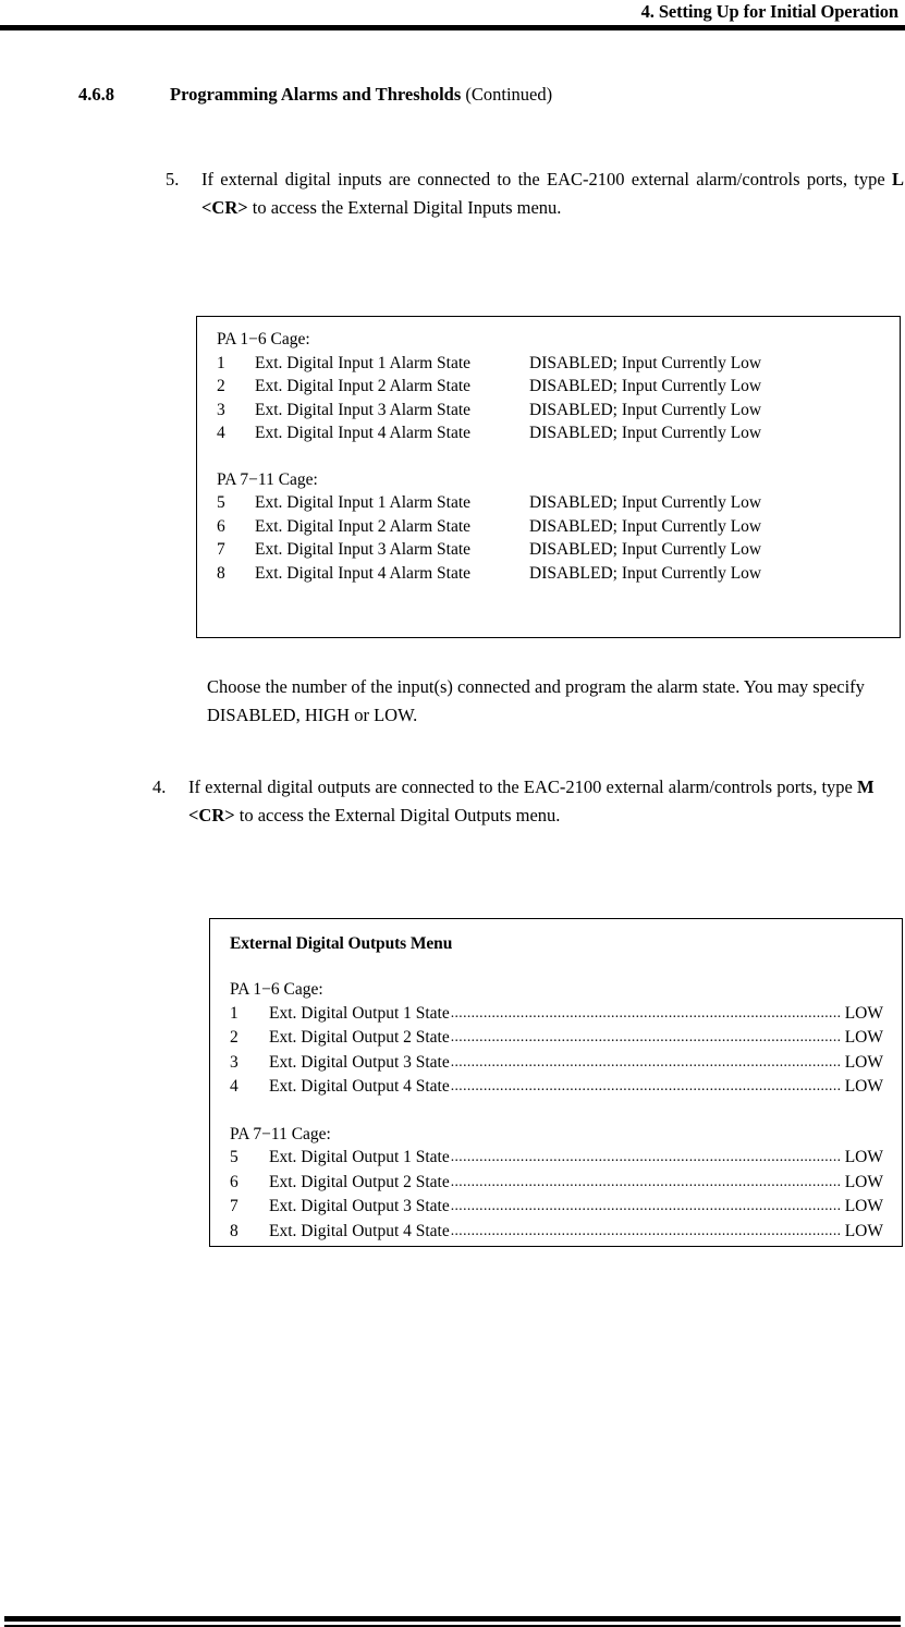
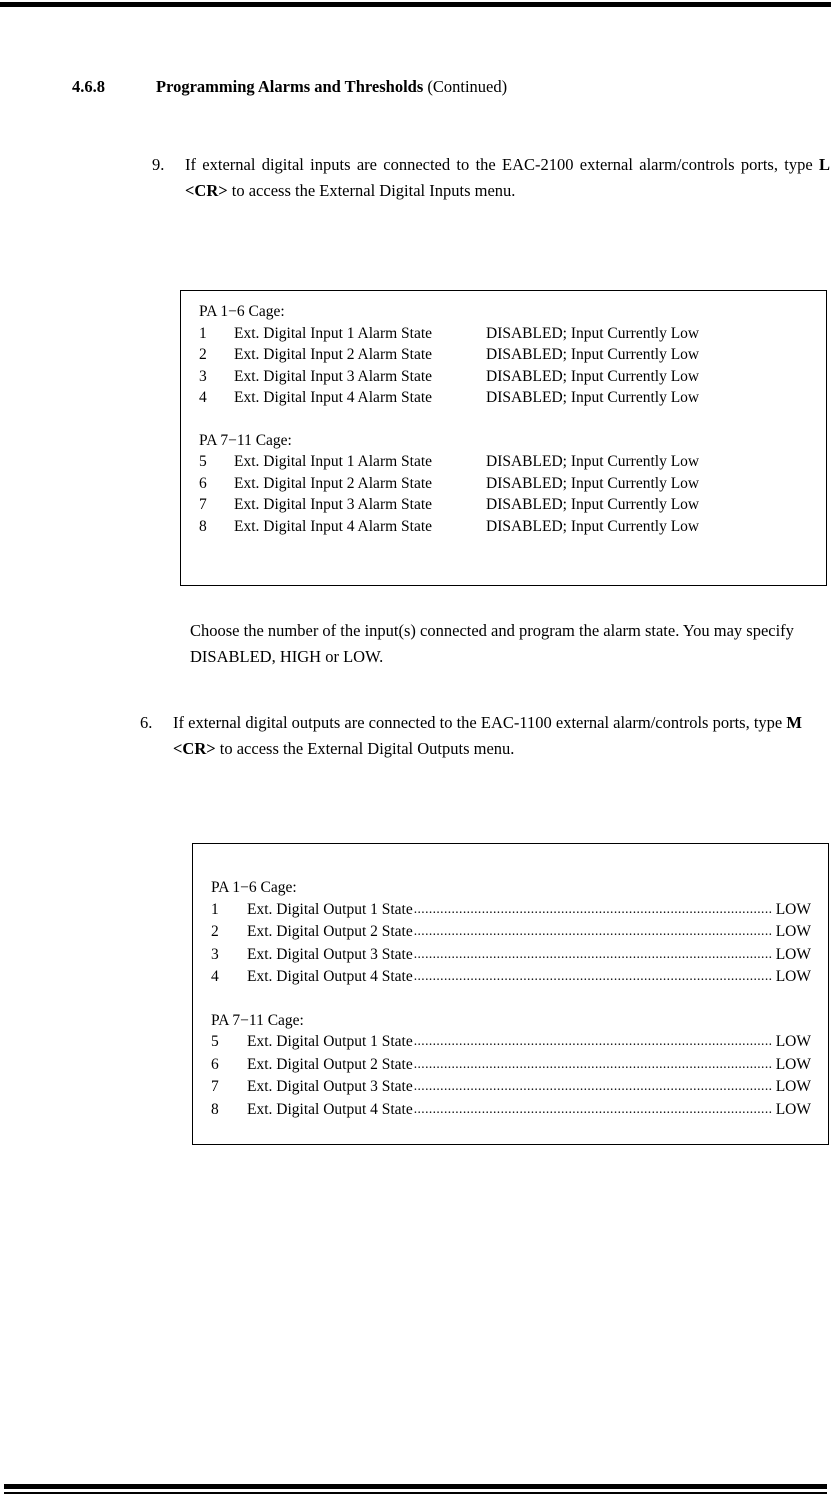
- 4. Setting Up for Initial Operation
  4.6.8 Programming Alarms and Thresholds (Continued)
- 5.
+ 9.
  If external digital inputs are connected to the EAC-2100 external alarm/controls ports, type L <CR> to access the External Digital Inputs menu.
  PA 1−6 Cage:
  1
  Ext. Digital Input 1 Alarm State
  DISABLED; Input Currently Low
  2
  Ext. Digital Input 2 Alarm State
  DISABLED; Input Currently Low
  3
  Ext. Digital Input 3 Alarm State
  DISABLED; Input Currently Low
  4
  Ext. Digital Input 4 Alarm State
  DISABLED; Input Currently Low
  PA 7−11 Cage:
  5
  Ext. Digital Input 1 Alarm State
  DISABLED; Input Currently Low
  6
  Ext. Digital Input 2 Alarm State
  DISABLED; Input Currently Low
  7
  Ext. Digital Input 3 Alarm State
  DISABLED; Input Currently Low
  8
  Ext. Digital Input 4 Alarm State
  DISABLED; Input Currently Low
  Choose the number of the input(s) connected and program the alarm state. You may specify DISABLED, HIGH or LOW.
- 4.
+ 6.
- If external digital outputs are connected to the EAC-2100 external alarm/controls ports, type M <CR> to access the External Digital Outputs menu.
+ If external digital outputs are connected to the EAC-1100 external alarm/controls ports, type M <CR> to access the External Digital Outputs menu.
- External Digital Outputs Menu
  PA 1−6 Cage:
  1
  Ext. Digital Output 1 State
  LOW
  2
  Ext. Digital Output 2 State
  LOW
  3
  Ext. Digital Output 3 State
  LOW
  4
  Ext. Digital Output 4 State
  LOW
  PA 7−11 Cage:
  5
  Ext. Digital Output 1 State
  LOW
  6
  Ext. Digital Output 2 State
  LOW
  7
  Ext. Digital Output 3 State
  LOW
  8
  Ext. Digital Output 4 State
  LOW
